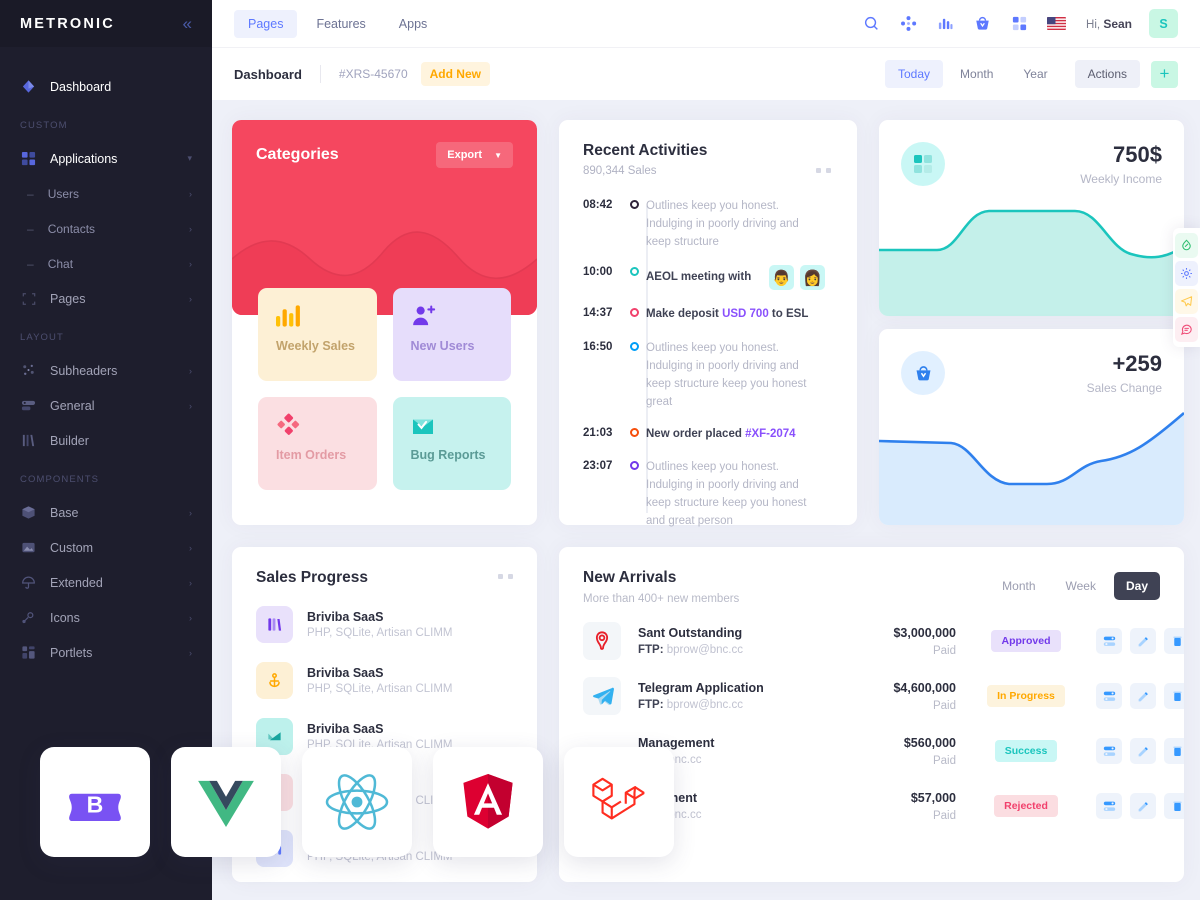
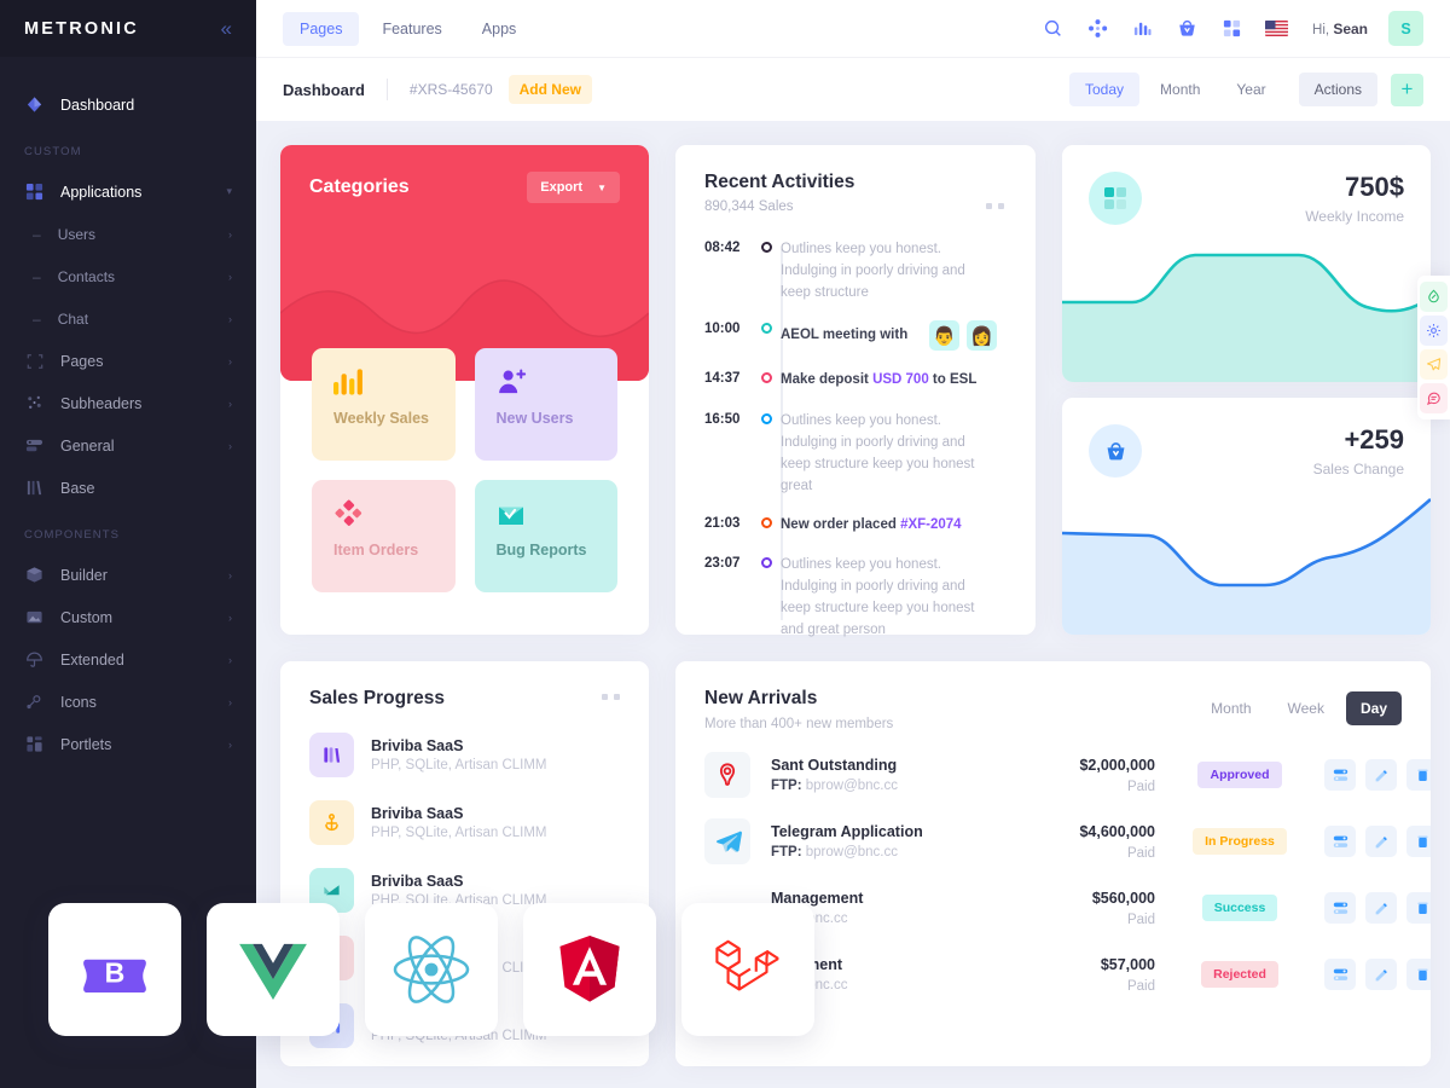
  METRONIC
  «
  Dashboard
  CUSTOM
  Applications
  ▾
  –
  Users
  ›
  –
  Contacts
  ›
  –
  Chat
  ›
  Pages
  ›
- LAYOUT
  Subheaders
  ›
  General
  ›
- Builder
+ Base
  COMPONENTS
- Base
+ Builder
  ›
  Custom
  ›
  Extended
  ›
  Icons
  ›
  Portlets
  ›
  Pages
  Features
  Apps
  Hi, Sean
  S
  Dashboard
  #XRS-45670
  Add New
  Today
  Month
  Year
  Actions
  +
  Categories
  Export
  ▼
  Weekly Sales
  New Users
  Item Orders
  Bug Reports
  Recent Activities
  890,344 Sales
  08:42
  Outlines keep you honest. Indulging in poorly driving and keep structure
  10:00
  AEOL meeting with
  👨
  👩
  14:37
  Make deposit USD 700 to ESL
  16:50
  Outlines keep you honest. Indulging in poorly driving and keep structure keep you honest great
  21:03
  New order placed #XF-2074
  23:07
  Outlines keep you honest. Indulging in poorly driving and keep structure keep you honest and great person
  750$
  Weekly Income
  +259
  Sales Change
  Sales Progress
  Briviba SaaS
  PHP, SQLite, Artisan CLIMM
  Briviba SaaS
  PHP, SQLite, Artisan CLIMM
  Briviba SaaS
  PHP, SQLite, Artisan CLIMM
  PHP, SQLite, Artisan CLIMM
  New Arrivals
  More than 400+ new members
  Month
  Week
  Day
  Sant Outstanding
  FTP: bprow@bnc.cc
- $3,000,000
+ $2,000,000
  Paid
  Approved
  Telegram Application
  FTP: bprow@bnc.cc
  $4,600,000
  Paid
  In Progress
  Management
  $560,000
  Paid
  Success
  $57,000
  Paid
  Rejected
  B
